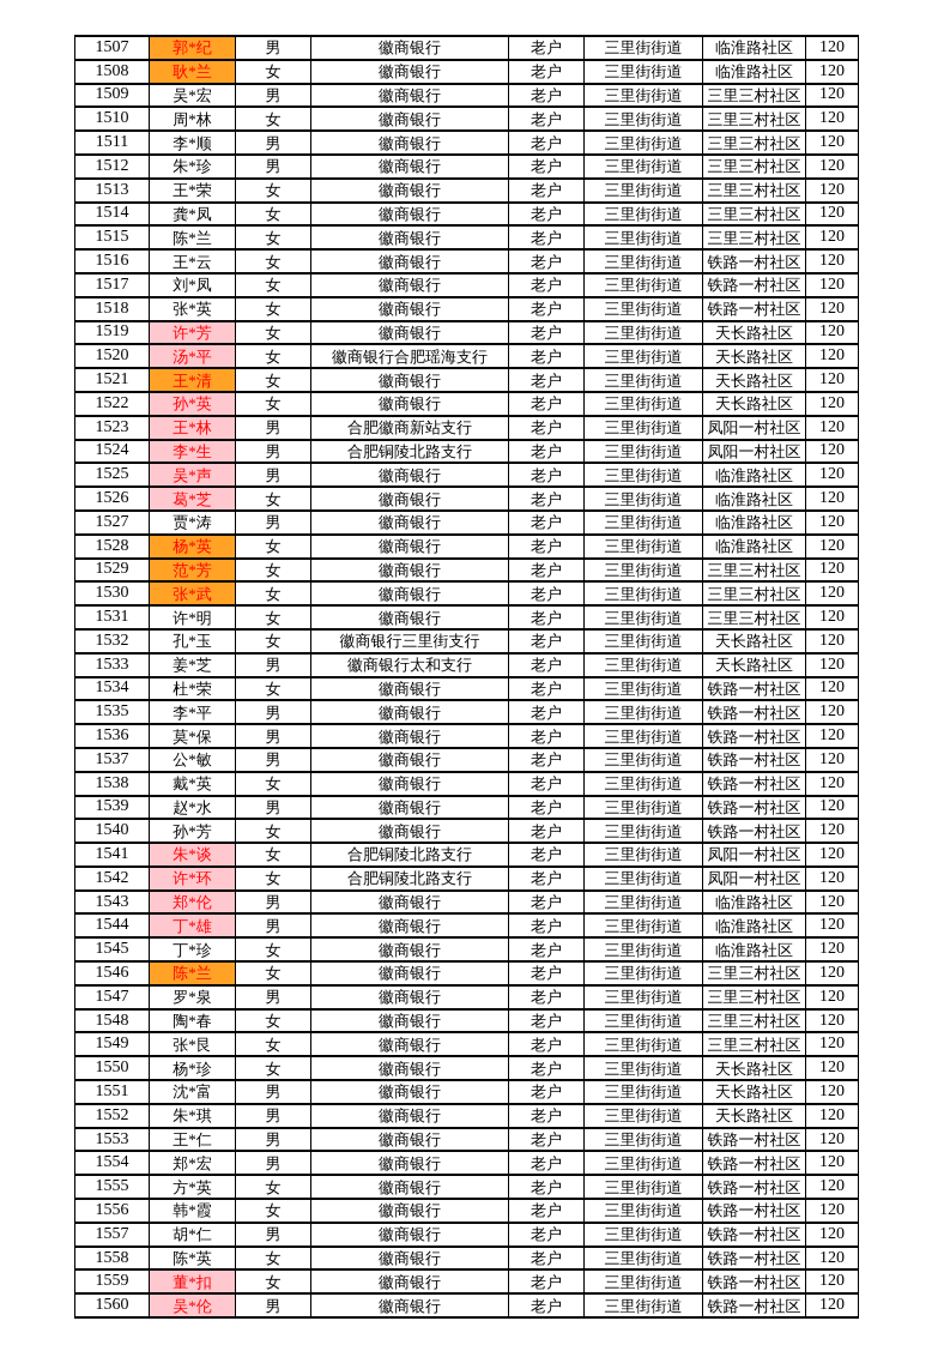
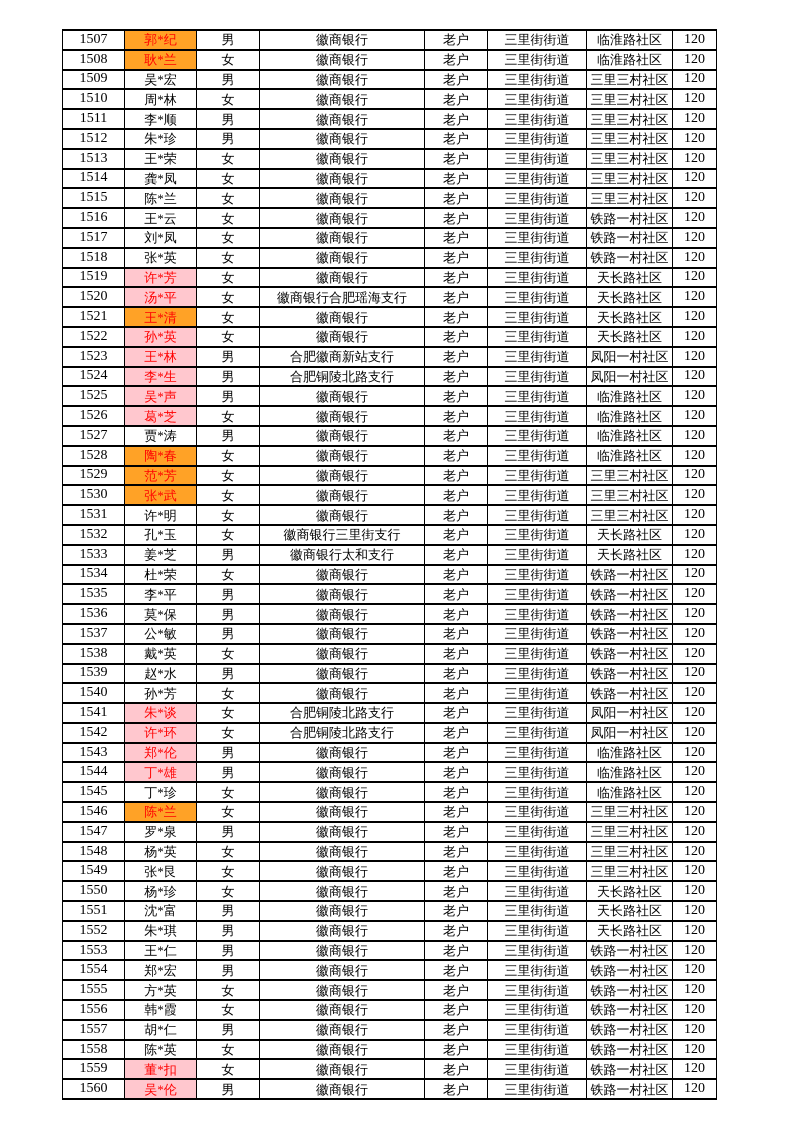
  1507	郭*纪	男	徽商银行	老户	三里街街道	临淮路社区	120
  1508	耿*兰	女	徽商银行	老户	三里街街道	临淮路社区	120
  1509	吴*宏	男	徽商银行	老户	三里街街道	三里三村社区	120
  1510	周*林	女	徽商银行	老户	三里街街道	三里三村社区	120
  1511	李*顺	男	徽商银行	老户	三里街街道	三里三村社区	120
  1512	朱*珍	男	徽商银行	老户	三里街街道	三里三村社区	120
  1513	王*荣	女	徽商银行	老户	三里街街道	三里三村社区	120
  1514	龚*凤	女	徽商银行	老户	三里街街道	三里三村社区	120
  1515	陈*兰	女	徽商银行	老户	三里街街道	三里三村社区	120
  1516	王*云	女	徽商银行	老户	三里街街道	铁路一村社区	120
  1517	刘*凤	女	徽商银行	老户	三里街街道	铁路一村社区	120
  1518	张*英	女	徽商银行	老户	三里街街道	铁路一村社区	120
  1519	许*芳	女	徽商银行	老户	三里街街道	天长路社区	120
  1520	汤*平	女	徽商银行合肥瑶海支行	老户	三里街街道	天长路社区	120
  1521	王*清	女	徽商银行	老户	三里街街道	天长路社区	120
  1522	孙*英	女	徽商银行	老户	三里街街道	天长路社区	120
  1523	王*林	男	合肥徽商新站支行	老户	三里街街道	凤阳一村社区	120
  1524	李*生	男	合肥铜陵北路支行	老户	三里街街道	凤阳一村社区	120
  1525	吴*声	男	徽商银行	老户	三里街街道	临淮路社区	120
  1526	葛*芝	女	徽商银行	老户	三里街街道	临淮路社区	120
  1527	贾*涛	男	徽商银行	老户	三里街街道	临淮路社区	120
- 1528	杨*英	女	徽商银行	老户	三里街街道	临淮路社区	120
+ 1528	陶*春	女	徽商银行	老户	三里街街道	临淮路社区	120
  1529	范*芳	女	徽商银行	老户	三里街街道	三里三村社区	120
  1530	张*武	女	徽商银行	老户	三里街街道	三里三村社区	120
  1531	许*明	女	徽商银行	老户	三里街街道	三里三村社区	120
  1532	孔*玉	女	徽商银行三里街支行	老户	三里街街道	天长路社区	120
  1533	姜*芝	男	徽商银行太和支行	老户	三里街街道	天长路社区	120
  1534	杜*荣	女	徽商银行	老户	三里街街道	铁路一村社区	120
  1535	李*平	男	徽商银行	老户	三里街街道	铁路一村社区	120
  1536	莫*保	男	徽商银行	老户	三里街街道	铁路一村社区	120
  1537	公*敏	男	徽商银行	老户	三里街街道	铁路一村社区	120
  1538	戴*英	女	徽商银行	老户	三里街街道	铁路一村社区	120
  1539	赵*水	男	徽商银行	老户	三里街街道	铁路一村社区	120
  1540	孙*芳	女	徽商银行	老户	三里街街道	铁路一村社区	120
  1541	朱*谈	女	合肥铜陵北路支行	老户	三里街街道	凤阳一村社区	120
  1542	许*环	女	合肥铜陵北路支行	老户	三里街街道	凤阳一村社区	120
  1543	郑*伦	男	徽商银行	老户	三里街街道	临淮路社区	120
  1544	丁*雄	男	徽商银行	老户	三里街街道	临淮路社区	120
  1545	丁*珍	女	徽商银行	老户	三里街街道	临淮路社区	120
  1546	陈*兰	女	徽商银行	老户	三里街街道	三里三村社区	120
  1547	罗*泉	男	徽商银行	老户	三里街街道	三里三村社区	120
- 1548	陶*春	女	徽商银行	老户	三里街街道	三里三村社区	120
+ 1548	杨*英	女	徽商银行	老户	三里街街道	三里三村社区	120
  1549	张*艮	女	徽商银行	老户	三里街街道	三里三村社区	120
  1550	杨*珍	女	徽商银行	老户	三里街街道	天长路社区	120
  1551	沈*富	男	徽商银行	老户	三里街街道	天长路社区	120
  1552	朱*琪	男	徽商银行	老户	三里街街道	天长路社区	120
  1553	王*仁	男	徽商银行	老户	三里街街道	铁路一村社区	120
  1554	郑*宏	男	徽商银行	老户	三里街街道	铁路一村社区	120
  1555	方*英	女	徽商银行	老户	三里街街道	铁路一村社区	120
  1556	韩*霞	女	徽商银行	老户	三里街街道	铁路一村社区	120
  1557	胡*仁	男	徽商银行	老户	三里街街道	铁路一村社区	120
  1558	陈*英	女	徽商银行	老户	三里街街道	铁路一村社区	120
  1559	董*扣	女	徽商银行	老户	三里街街道	铁路一村社区	120
  1560	吴*伦	男	徽商银行	老户	三里街街道	铁路一村社区	120
